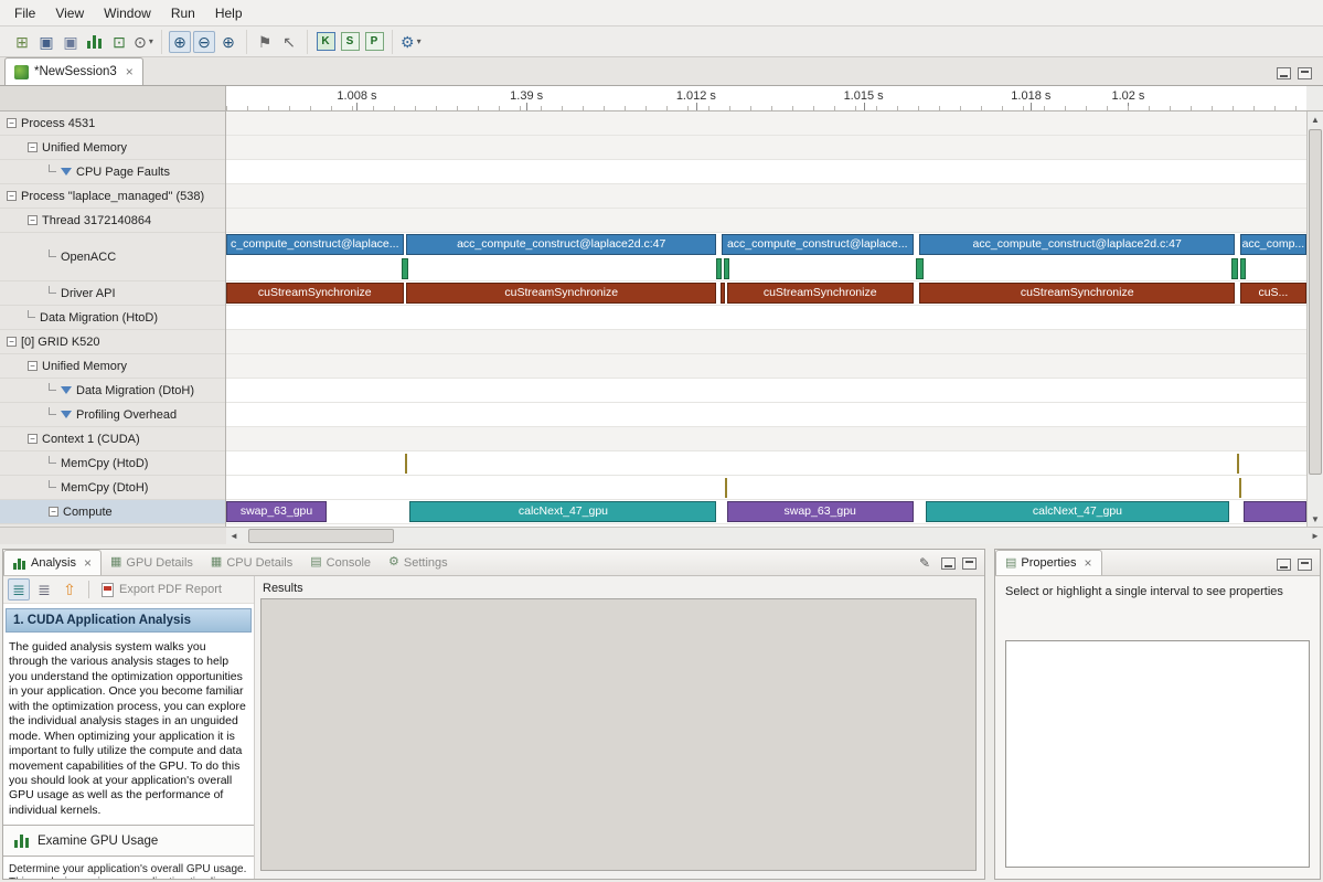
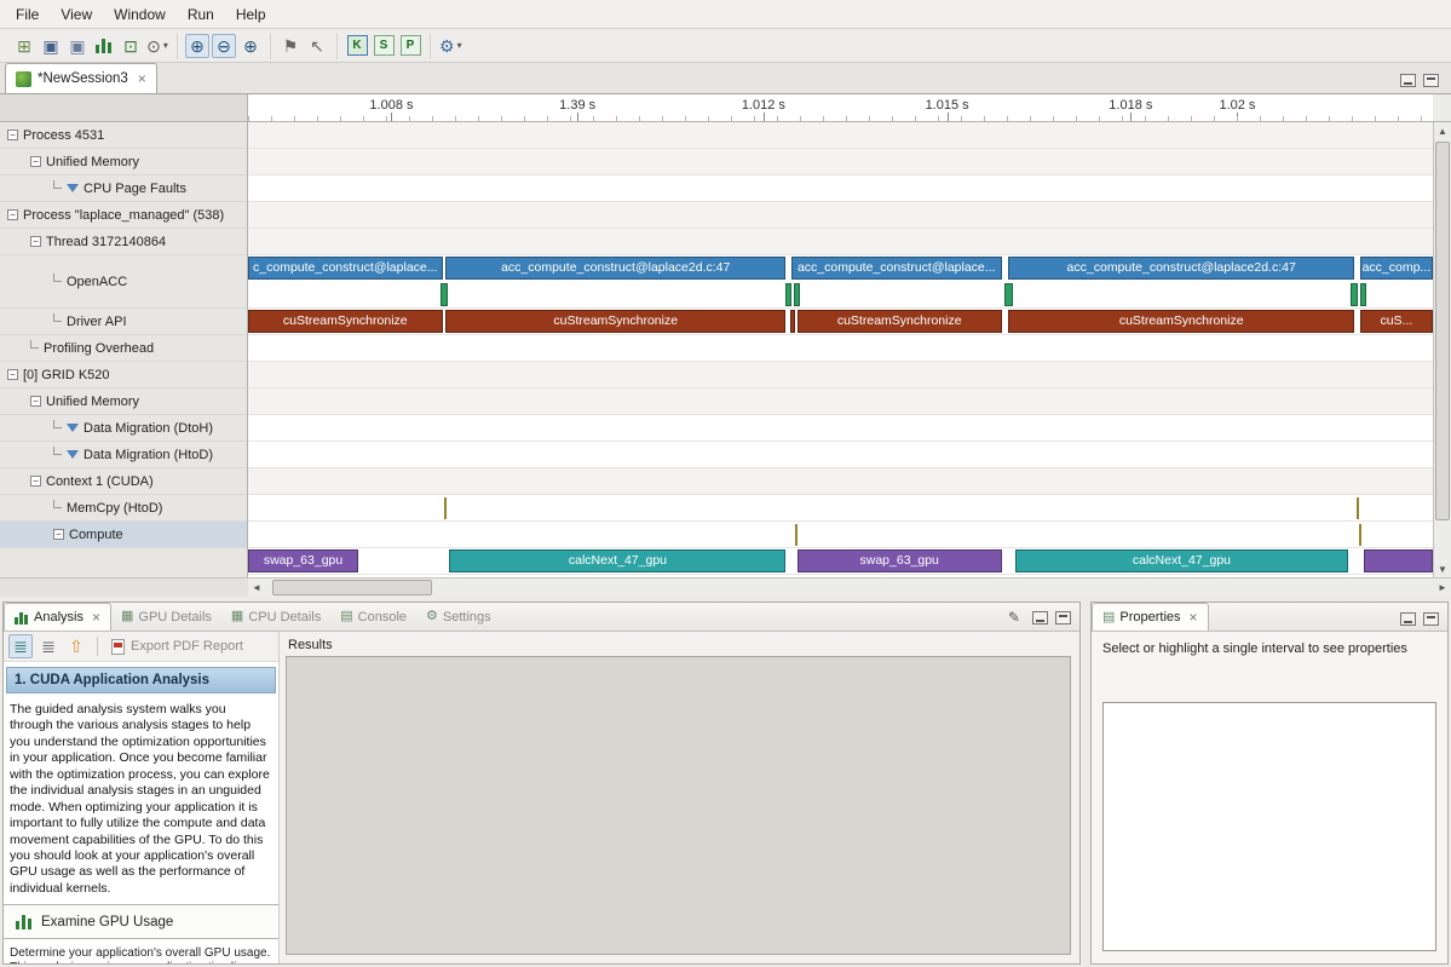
  File
  View
  Window
  Run
  Help
  ⊞
  ▣
  ▣
  ⊡
  ⊙
  ▾
  ⊕
  ⊖
  ⊕
  ⚑
  ↖
  K
  S
  P
  ⚙
  ▾
  *NewSession3
  ×
  1.008 s
  1.39 s
  1.012 s
  1.015 s
  1.018 s
  1.02 s
  −
  Process 4531
  −
  Unified Memory
  CPU Page Faults
  −
  Process "laplace_managed" (538)
  −
  Thread 3172140864
  OpenACC
  Driver API
- Data Migration (HtoD)
+ Profiling Overhead
  −
  [0] GRID K520
  −
  Unified Memory
  Data Migration (DtoH)
- Profiling Overhead
+ Data Migration (HtoD)
  −
  Context 1 (CUDA)
  MemCpy (HtoD)
- MemCpy (DtoH)
  −
  Compute
  c_compute_construct@laplace...
  acc_compute_construct@laplace2d.c:47
  acc_compute_construct@laplace...
  acc_compute_construct@laplace2d.c:47
  acc_comp...
  cuStreamSynchronize
  cuStreamSynchronize
  cuStreamSynchronize
  cuStreamSynchronize
  cuS...
  swap_63_gpu
  calcNext_47_gpu
  swap_63_gpu
  calcNext_47_gpu
  ▲
  ▼
  ◄
  ►
  Analysis
  ×
  ▦
  GPU Details
  ▦
  CPU Details
  ▤
  Console
  ⚙
  Settings
  ✎
  ≣
  ≣
  ⇧
  Export PDF Report
  1. CUDA Application Analysis
  The guided analysis system walks you through the various analysis stages to help you understand the optimization opportunities in your application. Once you become familiar with the optimization process, you can explore the individual analysis stages in an unguided mode. When optimizing your application it is important to fully utilize the compute and data movement capabilities of the GPU. To do this you should look at your application's overall GPU usage as well as the performance of individual kernels.
  Examine GPU Usage
  Results
  ▤
  Properties
  ×
  Select or highlight a single interval to see properties
